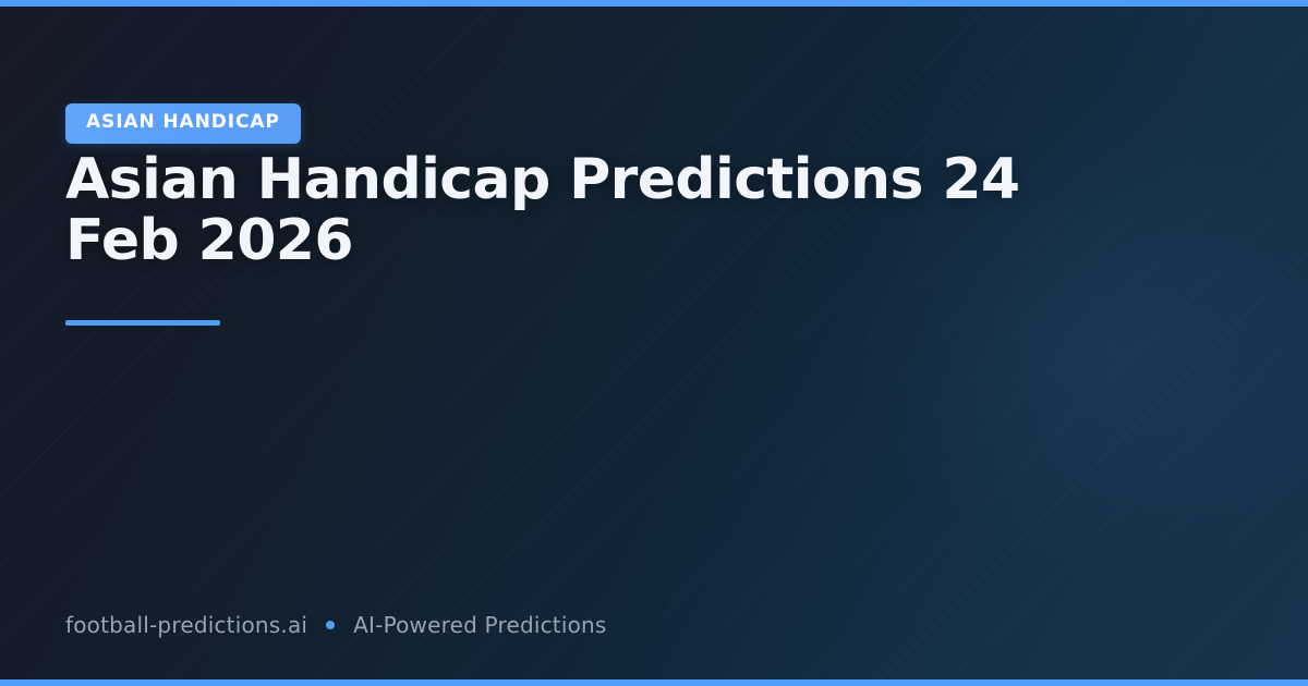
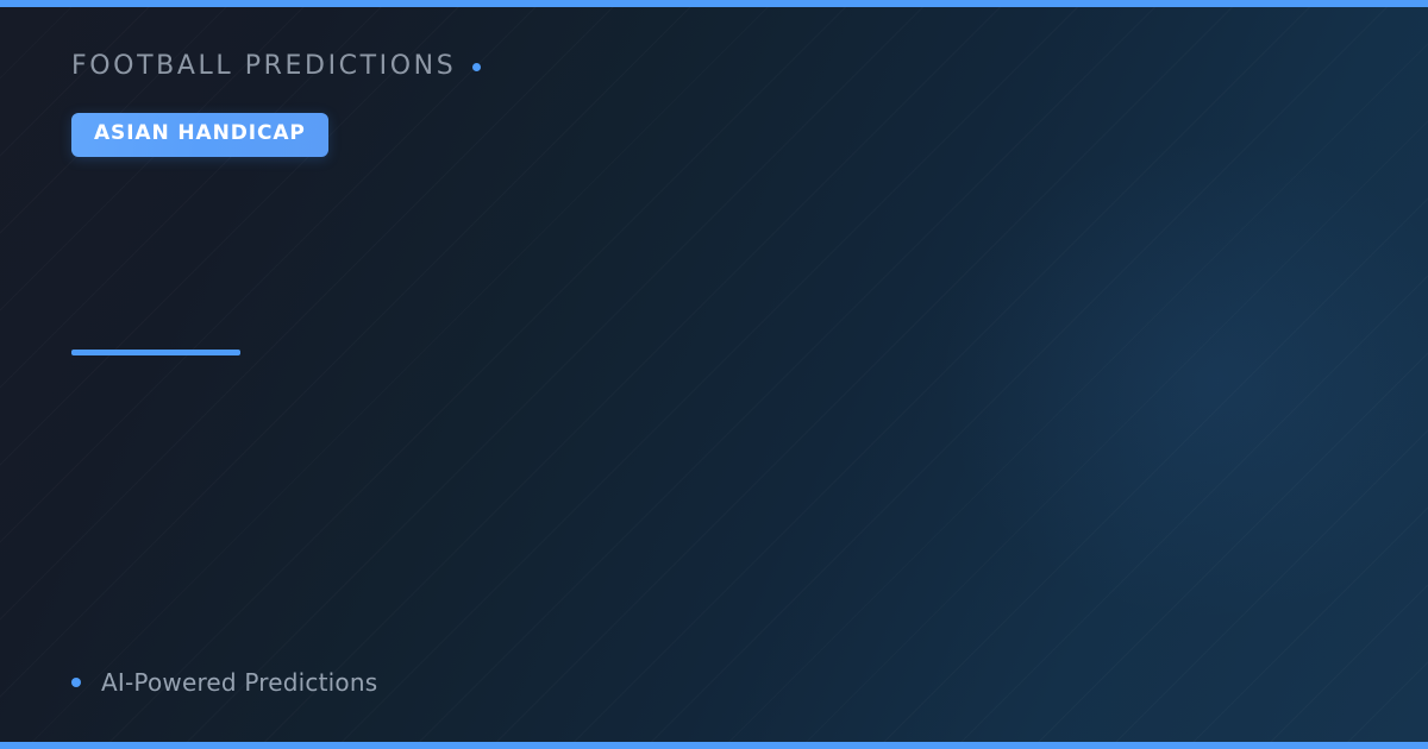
+ FOOTBALL PREDICTIONS
  ASIAN HANDICAP
- Asian Handicap Predictions 24 Feb 2026
- football-predictions.ai
  AI-Powered Predictions
